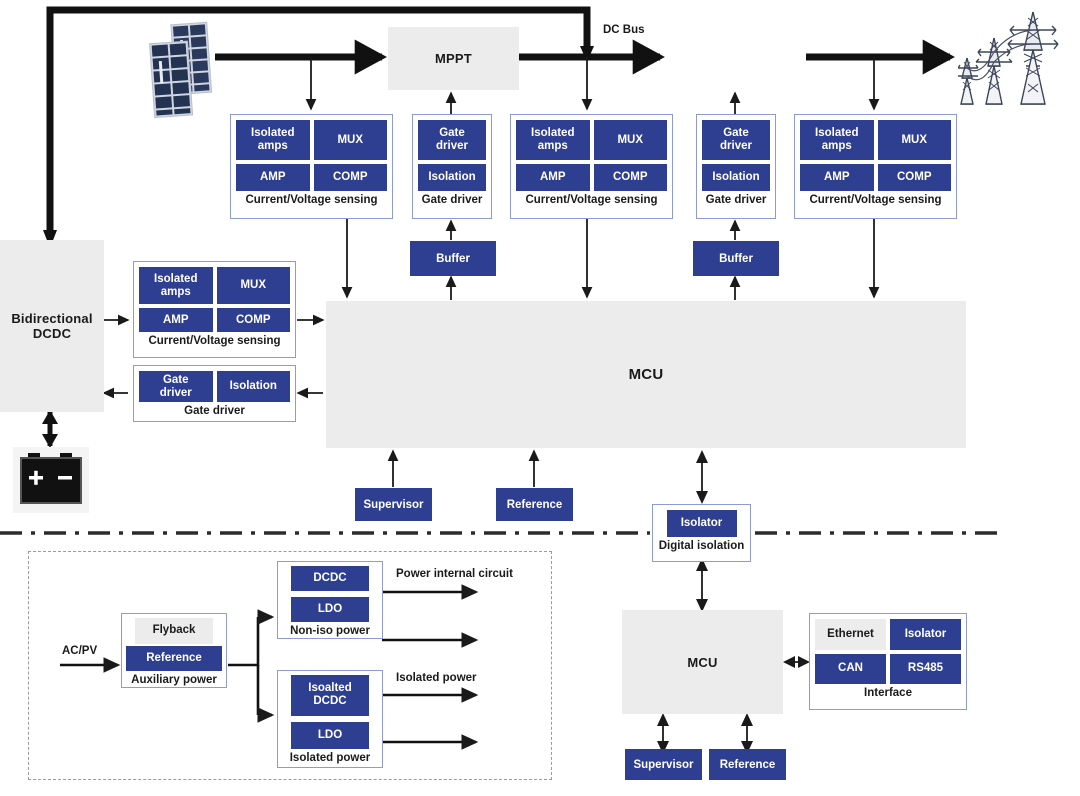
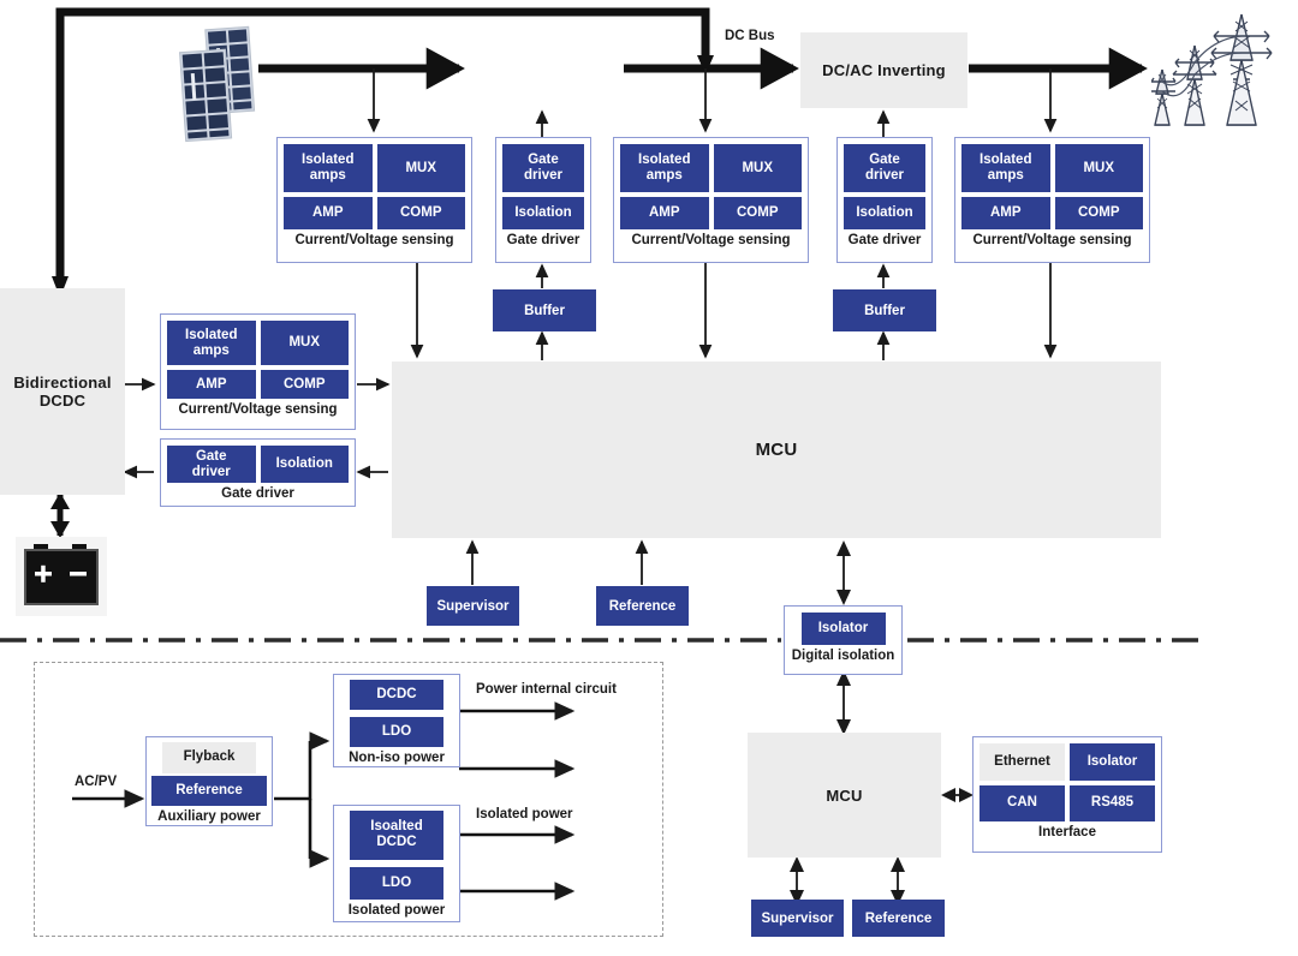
- MPPT
  DC Bus
+ DC/AC Inverting
  Isolated
  amps
  MUX
  AMP
  COMP
  Current/Voltage sensing
  Gate
  driver
  Isolation
  Gate driver
  Isolated
  amps
  MUX
  AMP
  COMP
  Current/Voltage sensing
  Gate
  driver
  Isolation
  Gate driver
  Isolated
  amps
  MUX
  AMP
  COMP
  Current/Voltage sensing
  Buffer
  Buffer
  Bidirectional
  DCDC
  Isolated
  amps
  MUX
  AMP
  COMP
  Current/Voltage sensing
  Gate
  driver
  Isolation
  Gate driver
  MCU
  Supervisor
  Reference
  Isolator
  Digital isolation
  AC/PV
  Flyback
  Reference
  Auxiliary power
  DCDC
  LDO
  Non-iso power
  Isoalted
  DCDC
  LDO
  Isolated power
  Power internal circuit
  Isolated power
  MCU
  Ethernet
  Isolator
  CAN
  RS485
  Interface
  Supervisor
  Reference
